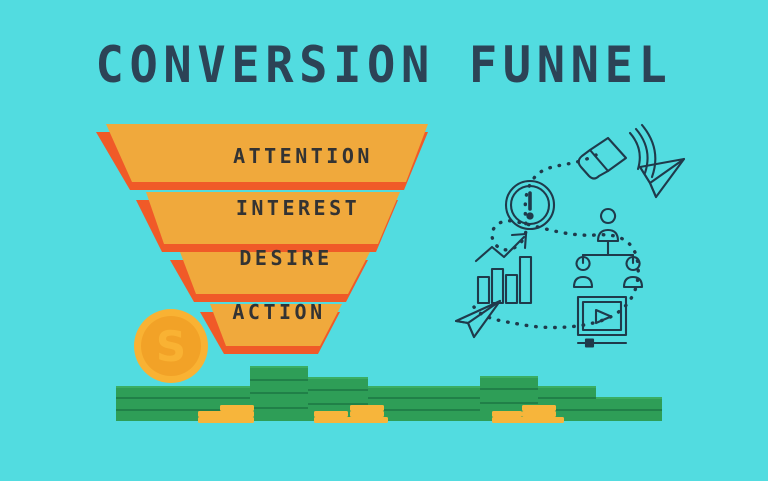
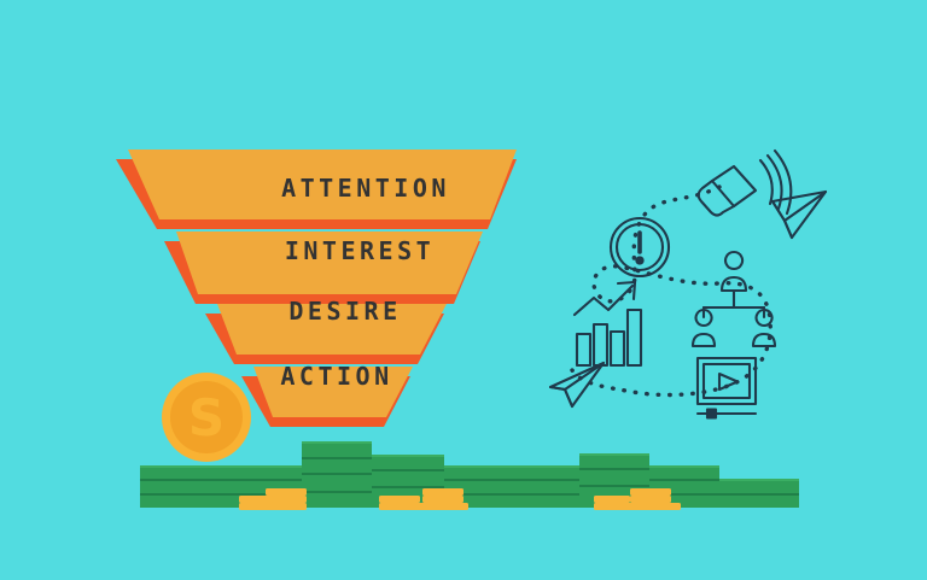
- CONVERSION FUNNEL
  ATTENTION
  INTEREST
  DESIRE
  ACTION
